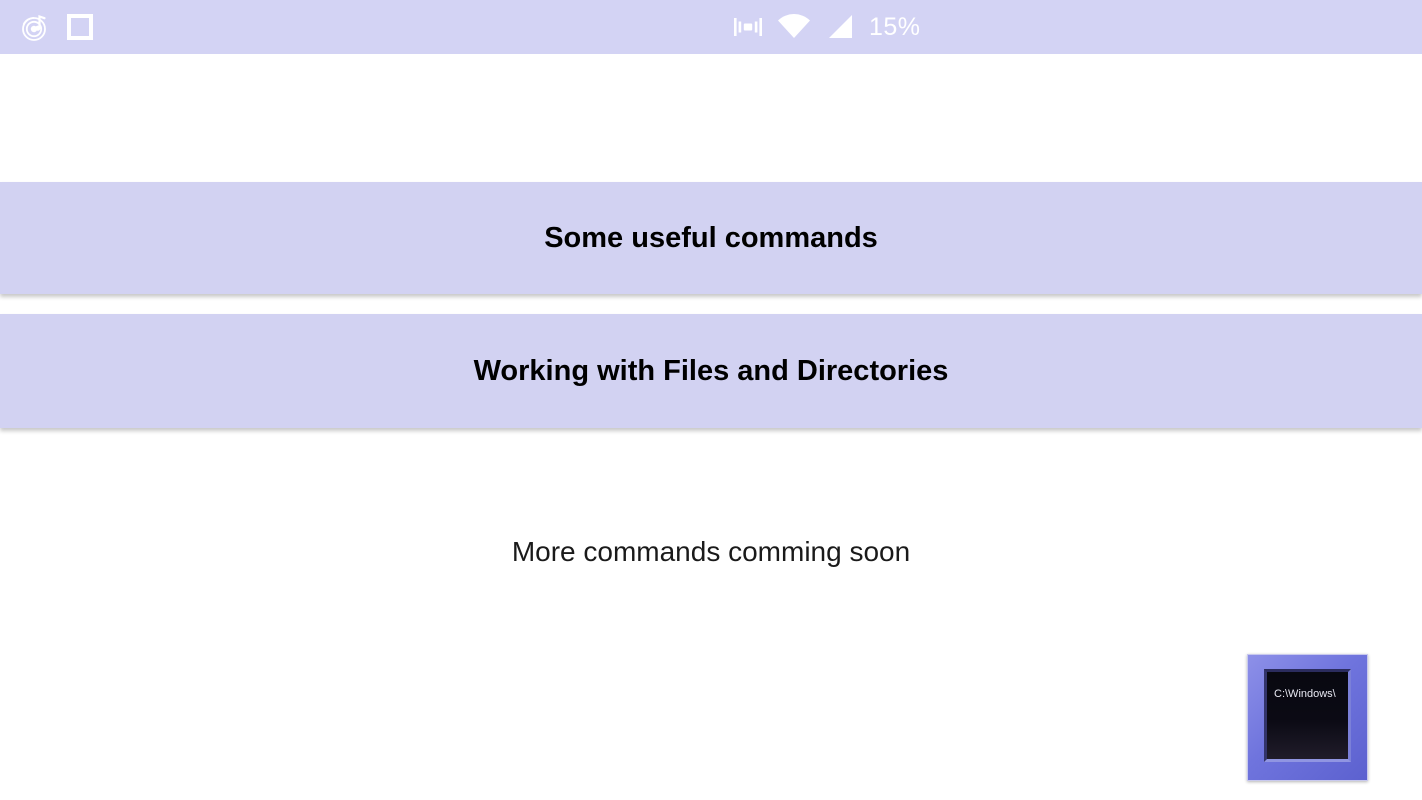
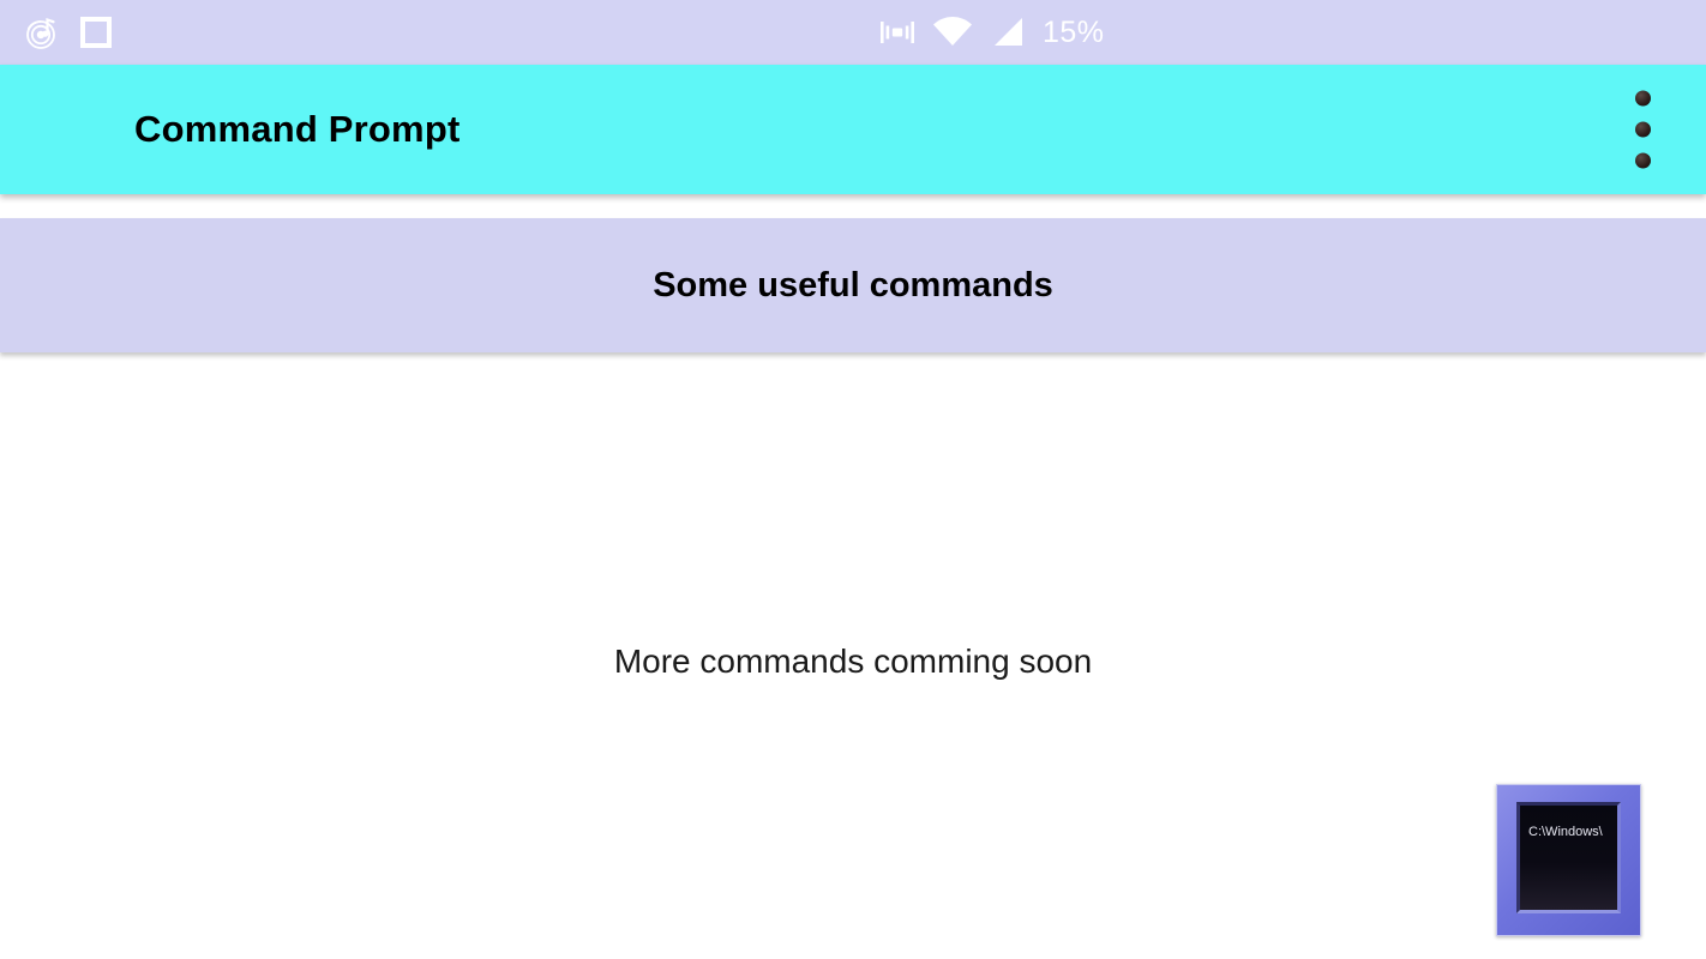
  15%
+ Command Prompt
  Some useful commands
- Working with Files and Directories
  More commands comming soon
  C:\Windows\
